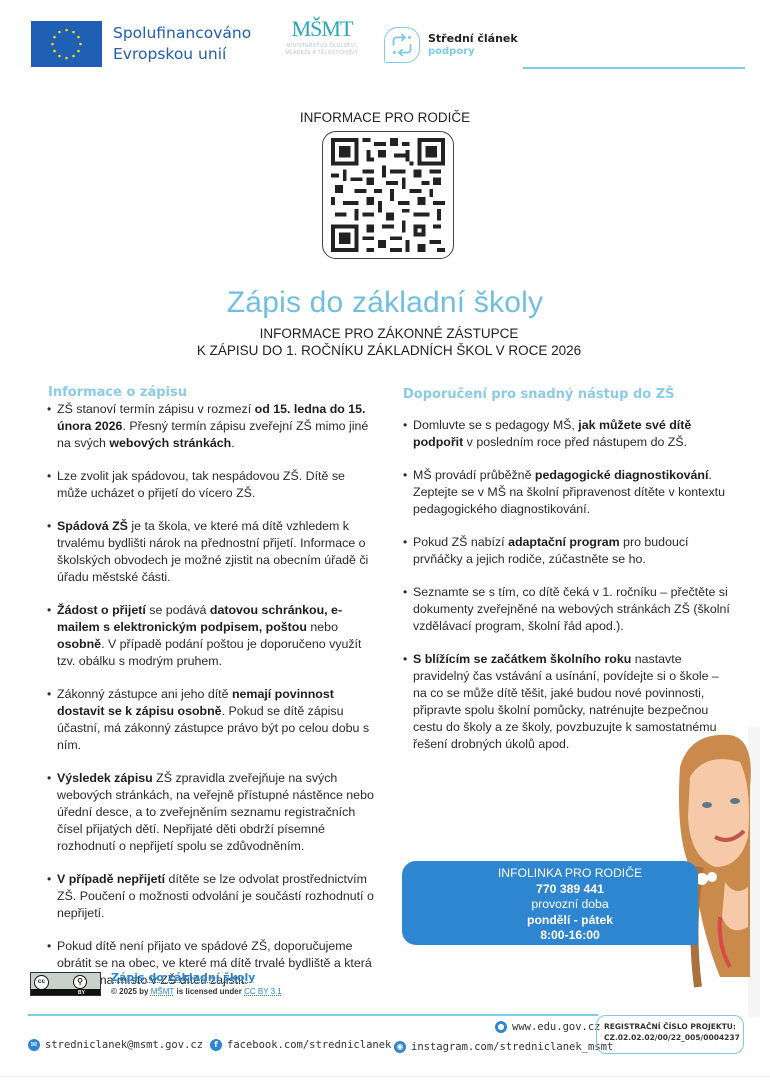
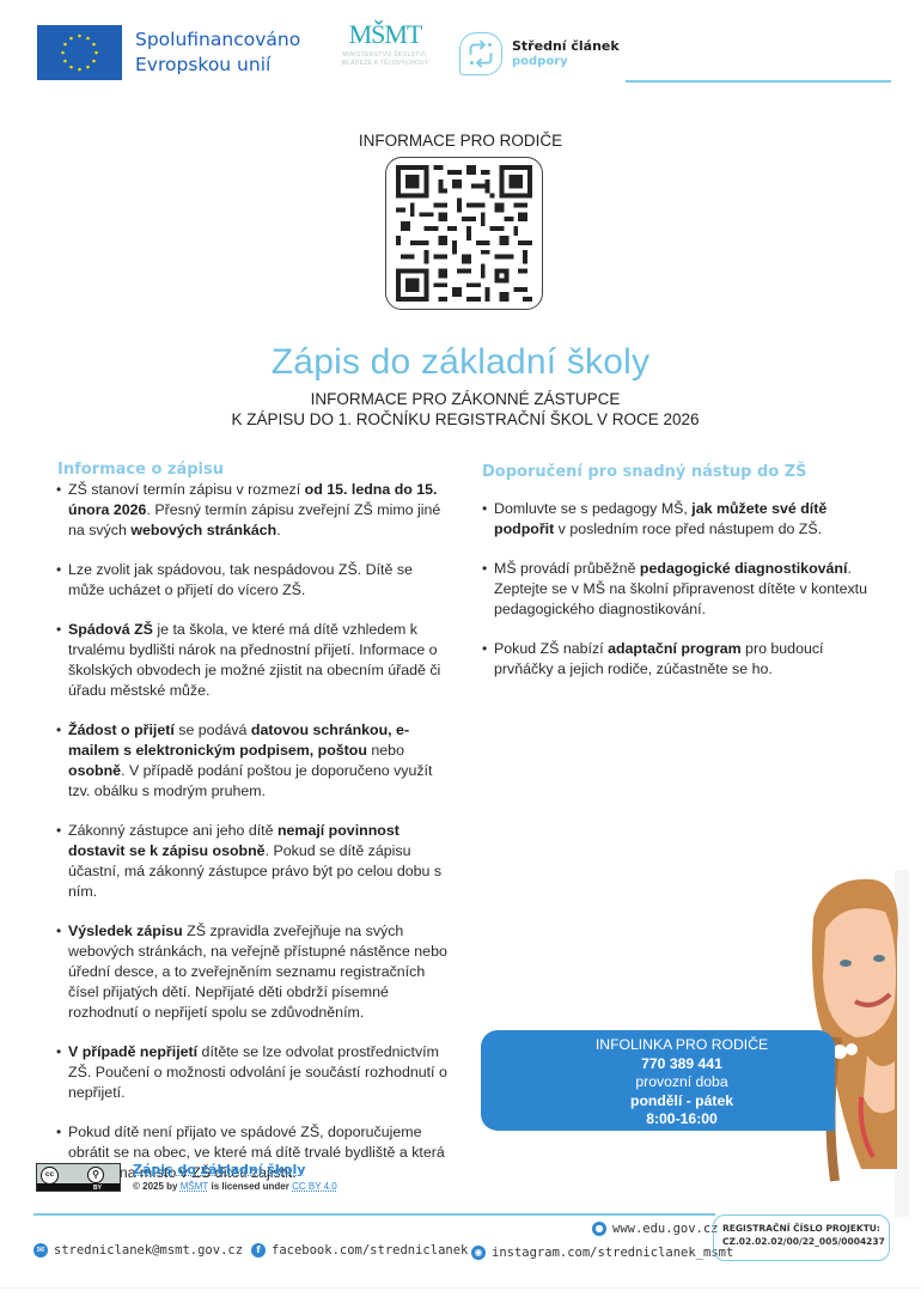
  Spolufinancováno
  Evropskou unií
  MŠMT
  Střední článek
  podpory
  INFORMACE PRO RODIČE
  Zápis do základní školy
  INFORMACE PRO ZÁKONNÉ ZÁSTUPCE
- K ZÁPISU DO 1. ROČNÍKU ZÁKLADNÍCH ŠKOL V ROCE 2026
+ K ZÁPISU DO 1. ROČNÍKU REGISTRAČNÍ ŠKOL V ROCE 2026
  Informace o zápisu
  ZŠ stanoví termín zápisu v rozmezí od 15. ledna do 15. února 2026. Přesný termín zápisu zveřejní ZŠ mimo jiné na svých webových stránkách.
  Lze zvolit jak spádovou, tak nespádovou ZŠ. Dítě se může ucházet o přijetí do vícero ZŠ.
- Spádová ZŠ je ta škola, ve které má dítě vzhledem k trvalému bydlišti nárok na přednostní přijetí. Informace o školských obvodech je možné zjistit na obecním úřadě či úřadu městské části.
+ Spádová ZŠ je ta škola, ve které má dítě vzhledem k trvalému bydlišti nárok na přednostní přijetí. Informace o školských obvodech je možné zjistit na obecním úřadě či úřadu městské může.
  Žádost o přijetí se podává datovou schránkou, e-mailem s elektronickým podpisem, poštou nebo osobně. V případě podání poštou je doporučeno využít tzv. obálku s modrým pruhem.
  Zákonný zástupce ani jeho dítě nemají povinnost dostavit se k zápisu osobně. Pokud se dítě zápisu účastní, má zákonný zástupce právo být po celou dobu s ním.
  Výsledek zápisu ZŠ zpravidla zveřejňuje na svých webových stránkách, na veřejně přístupné nástěnce nebo úřední desce, a to zveřejněním seznamu registračních čísel přijatých dětí. Nepřijaté děti obdrží písemné rozhodnutí o nepřijetí spolu se zdůvodněním.
  V případě nepřijetí dítěte se lze odvolat prostřednictvím ZŠ. Poučení o možnosti odvolání je součástí rozhodnutí o nepřijetí.
  Pokud dítě není přijato ve spádové ZŠ, doporučujeme obrátit se na obec, ve které má dítě trvalé bydliště a která na místo v ZŠ dítěti zajistit.
  Doporučení pro snadný nástup do ZŠ
  Domluvte se s pedagogy MŠ, jak můžete své dítě podpořit v posledním roce před nástupem do ZŠ.
  MŠ provádí průběžně pedagogické diagnostikování. Zeptejte se v MŠ na školní připravenost dítěte v kontextu pedagogického diagnostikování.
  Pokud ZŠ nabízí adaptační program pro budoucí prvňáčky a jejich rodiče, zúčastněte se ho.
- Seznamte se s tím, co dítě čeká v 1. ročníku – přečtěte si dokumenty zveřejněné na webových stránkách ZŠ (školní vzdělávací program, školní řád apod.).
- S blížícím se začátkem školního roku nastavte pravidelný čas vstávání a usínání, povídejte si o škole – na co se může dítě těšit, jaké budou nové povinnosti, připravte spolu školní pomůcky, natrénujte bezpečnou cestu do školy a ze školy, povzbuzujte k samostatnému řešení drobných úkolů apod.
  INFOLINKA PRO RODIČE
  770 389 441
  provozní doba
  pondělí - pátek
  8:00-16:00
  ⚲
  Zápis do základní školy
- © 2025 by MŠMT is licensed under CC BY 3.1
+ © 2025 by MŠMT is licensed under CC BY 4.0
  ✉
  stredniclanek@msmt.gov.cz
  f
  facebook.com/stredniclanek
  ●
  www.edu.gov.cz
  ◉
  instagram.com/stredniclanek_msmt
  REGISTRAČNÍ ČÍSLO PROJEKTU:
  CZ.02.02.02/00/22_005/0004237
